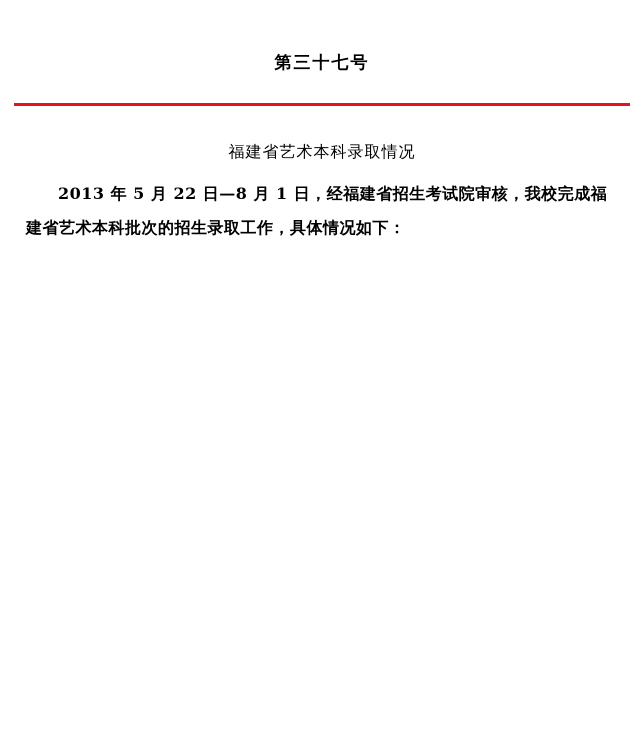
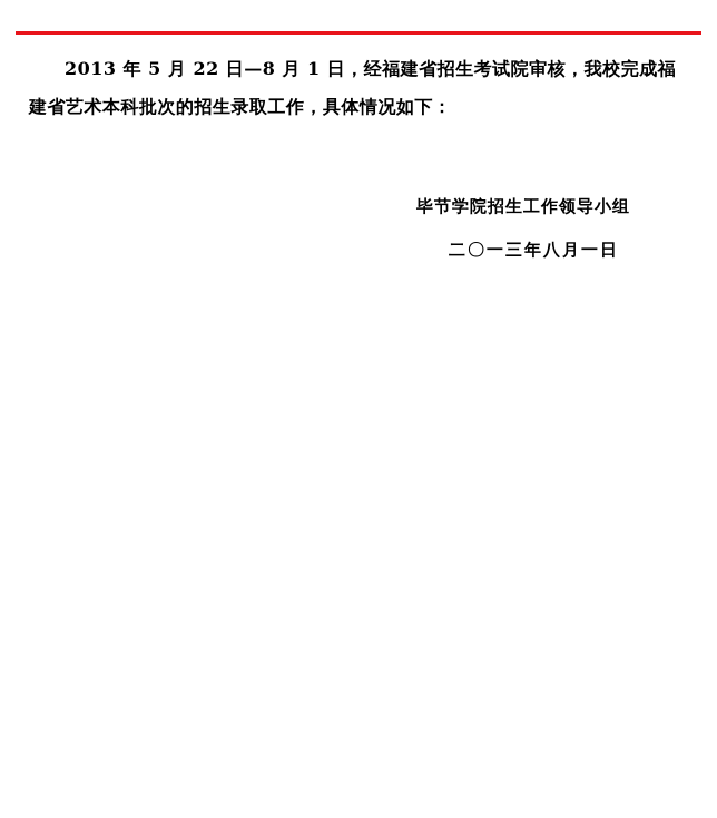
- 第三十七号
- 福建省艺术本科录取情况
  2013 年 5 月 22 日—8 月 1 日，经福建省招生考试院审核，我校完成福建省艺术本科批次的招生录取工作，具体情况如下：
+ 毕节学院招生工作领导小组
+ 二〇一三年八月一日
